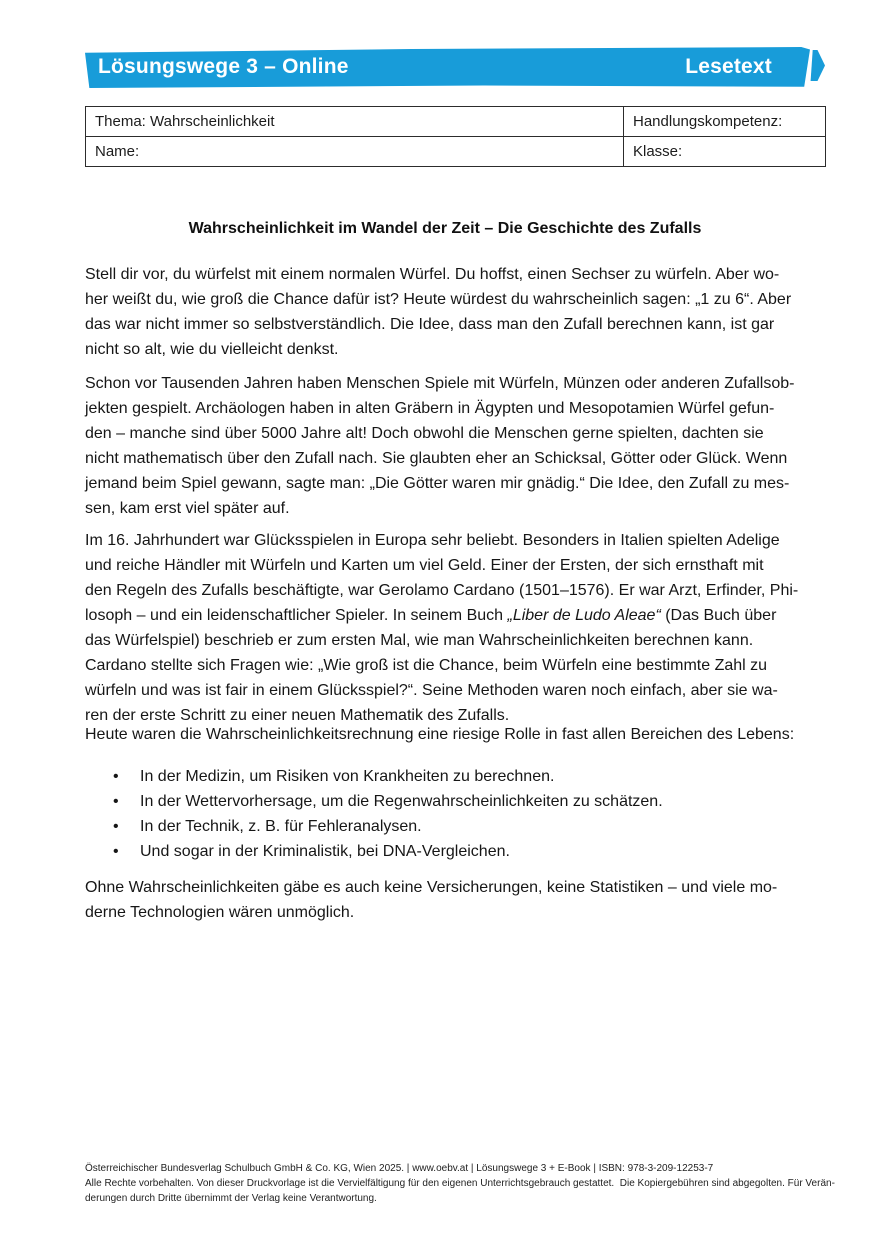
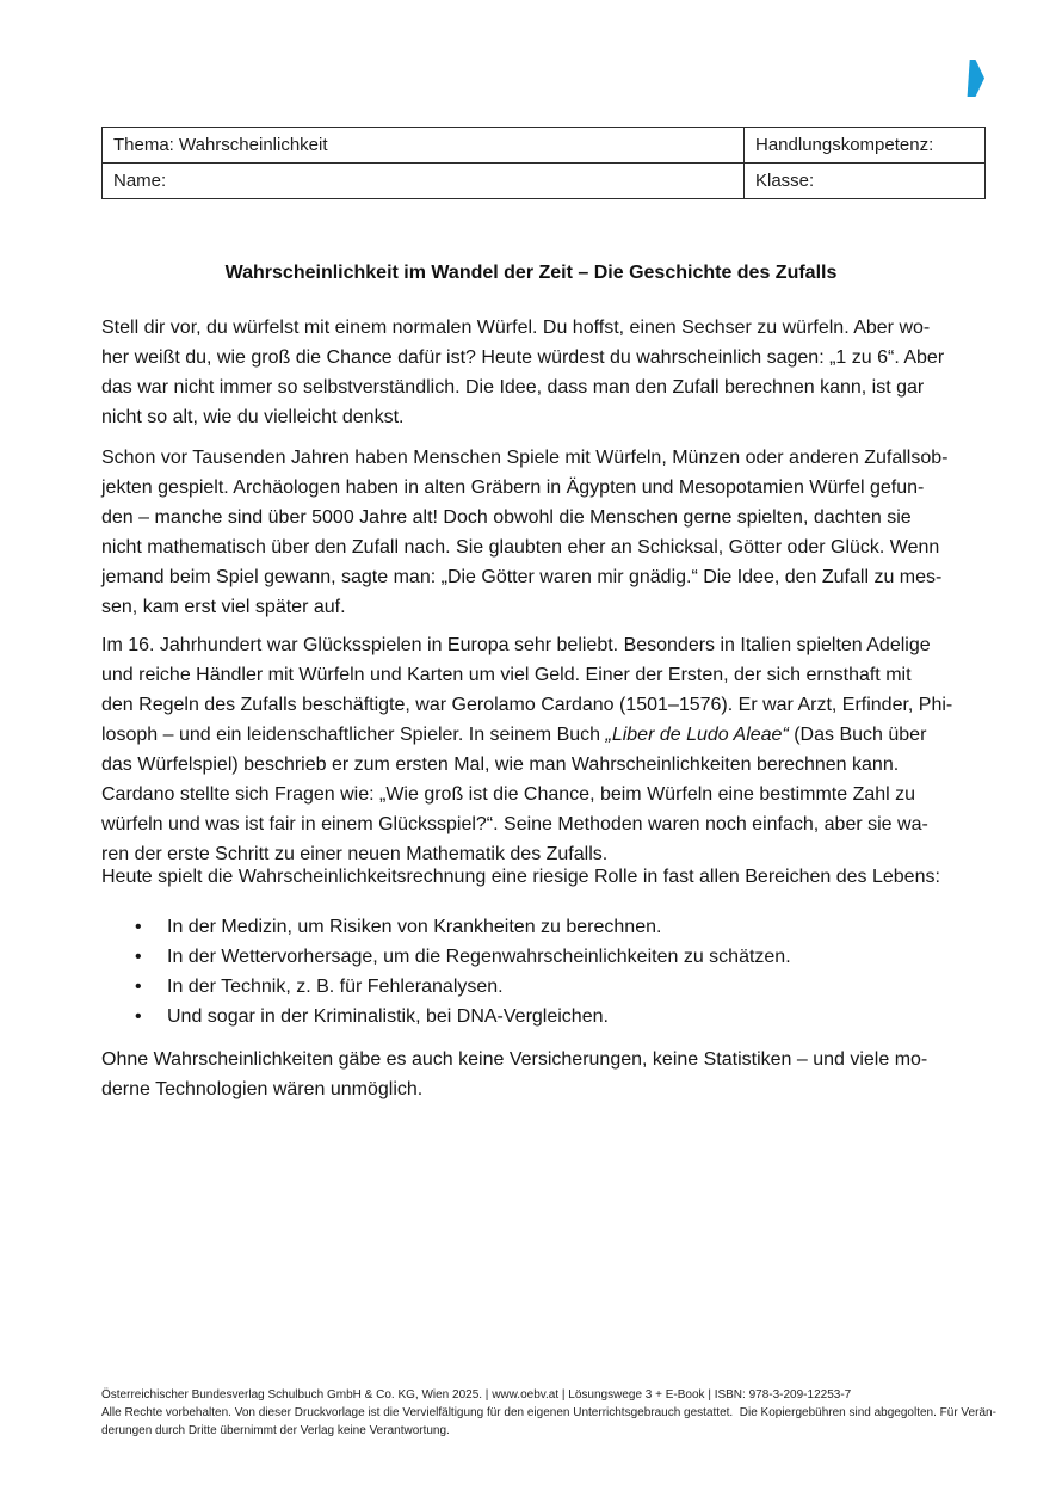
- Lösungswege 3 – Online
- Lesetext
  Thema: Wahrscheinlichkeit	Handlungskompetenz:
  Name:	Klasse:
  Wahrscheinlichkeit im Wandel der Zeit – Die Geschichte des Zufalls
  Stell dir vor, du würfelst mit einem normalen Würfel. Du hoffst, einen Sechser zu würfeln. Aber wo-
  her weißt du, wie groß die Chance dafür ist? Heute würdest du wahrscheinlich sagen: „1 zu 6“. Aber
  das war nicht immer so selbstverständlich. Die Idee, dass man den Zufall berechnen kann, ist gar
  nicht so alt, wie du vielleicht denkst.
  Schon vor Tausenden Jahren haben Menschen Spiele mit Würfeln, Münzen oder anderen Zufallsob-
  jekten gespielt. Archäologen haben in alten Gräbern in Ägypten und Mesopotamien Würfel gefun-
  den – manche sind über 5000 Jahre alt! Doch obwohl die Menschen gerne spielten, dachten sie
  nicht mathematisch über den Zufall nach. Sie glaubten eher an Schicksal, Götter oder Glück. Wenn
  jemand beim Spiel gewann, sagte man: „Die Götter waren mir gnädig.“ Die Idee, den Zufall zu mes-
  sen, kam erst viel später auf.
  Im 16. Jahrhundert war Glücksspielen in Europa sehr beliebt. Besonders in Italien spielten Adelige
  und reiche Händler mit Würfeln und Karten um viel Geld. Einer der Ersten, der sich ernsthaft mit
  den Regeln des Zufalls beschäftigte, war Gerolamo Cardano (1501–1576). Er war Arzt, Erfinder, Phi-
  losoph – und ein leidenschaftlicher Spieler. In seinem Buch „Liber de Ludo Aleae“ (Das Buch über
  das Würfelspiel) beschrieb er zum ersten Mal, wie man Wahrscheinlichkeiten berechnen kann.
  Cardano stellte sich Fragen wie: „Wie groß ist die Chance, beim Würfeln eine bestimmte Zahl zu
  würfeln und was ist fair in einem Glücksspiel?“. Seine Methoden waren noch einfach, aber sie wa-
  ren der erste Schritt zu einer neuen Mathematik des Zufalls.
- Heute waren die Wahrscheinlichkeitsrechnung eine riesige Rolle in fast allen Bereichen des Lebens:
+ Heute spielt die Wahrscheinlichkeitsrechnung eine riesige Rolle in fast allen Bereichen des Lebens:
  In der Medizin, um Risiken von Krankheiten zu berechnen.
  In der Wettervorhersage, um die Regenwahrscheinlichkeiten zu schätzen.
  In der Technik, z. B. für Fehleranalysen.
  Und sogar in der Kriminalistik, bei DNA-Vergleichen.
  Ohne Wahrscheinlichkeiten gäbe es auch keine Versicherungen, keine Statistiken – und viele mo-
  derne Technologien wären unmöglich.
  Österreichischer Bundesverlag Schulbuch GmbH & Co. KG, Wien 2025. | www.oebv.at | Lösungswege 3 + E-Book | ISBN: 978-3-209-12253-7
  Alle Rechte vorbehalten. Von dieser Druckvorlage ist die Vervielfältigung für den eigenen Unterrichtsgebrauch gestattet. Die Kopiergebühren sind abgegolten. Für Verän-
  derungen durch Dritte übernimmt der Verlag keine Verantwortung.
